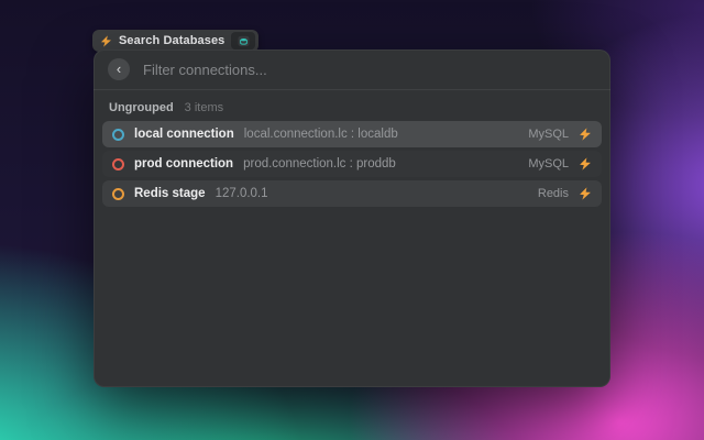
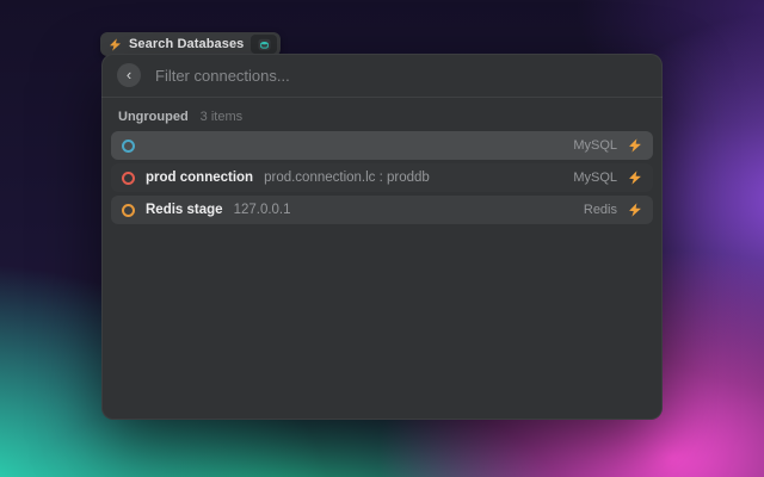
  Search Databases
  ‹
  Filter connections...
  Ungrouped
  3 items
- local connection
- local.connection.lc : localdb
  MySQL
  prod connection
  prod.connection.lc : proddb
  MySQL
  Redis stage
  127.0.0.1
  Redis
